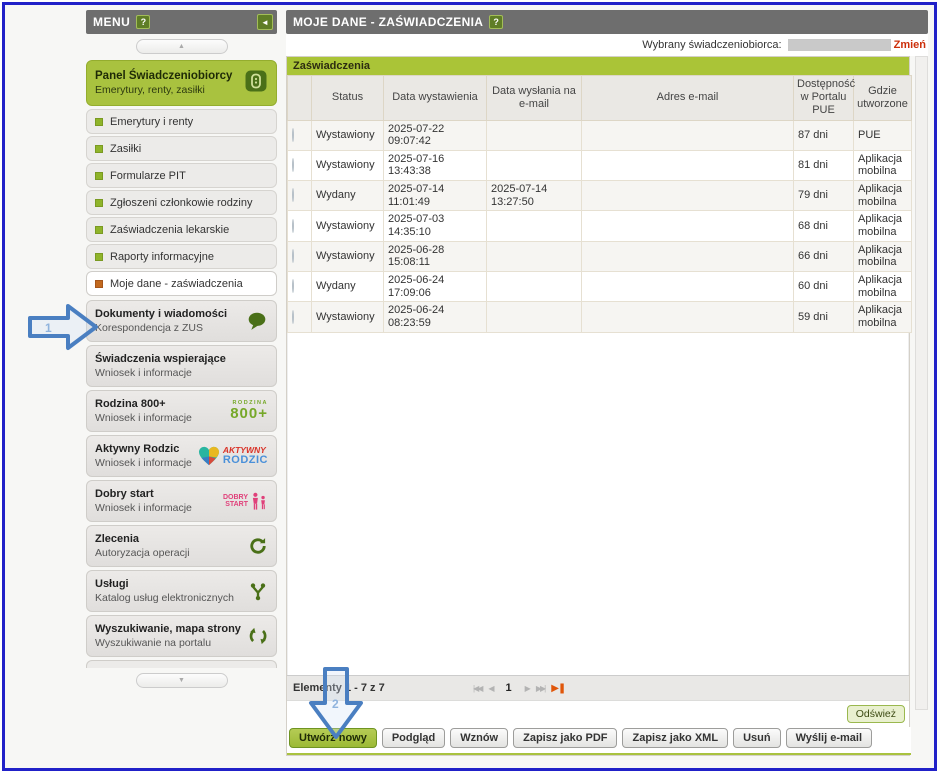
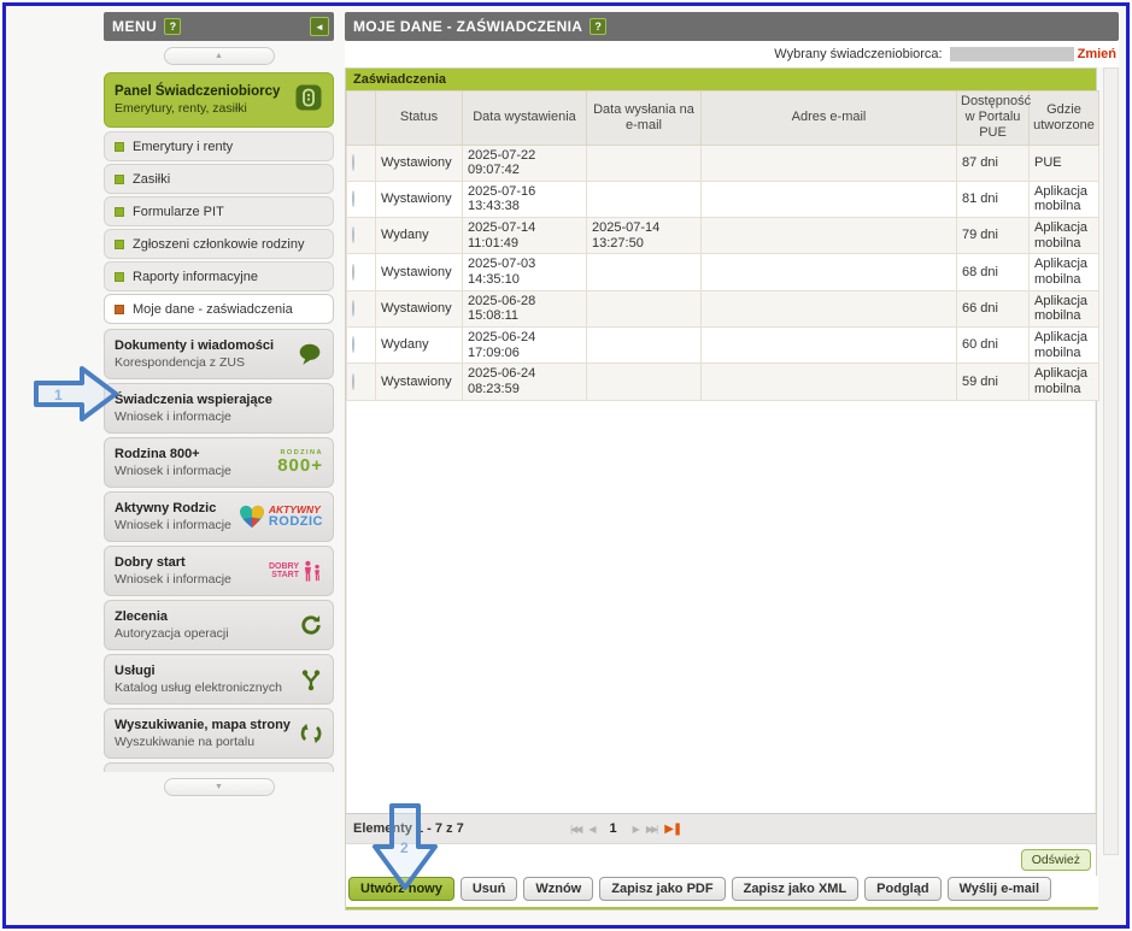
  MENU
  ?
  ◄
  Panel Świadczeniobiorcy
  Emerytury, renty, zasiłki
  Emerytury i renty
  Zasiłki
  Formularze PIT
  Zgłoszeni członkowie rodziny
- Zaświadczenia lekarskie
  Raporty informacyjne
  Moje dane - zaświadczenia
  Dokumenty i wiadomości
  Korespondencja z ZUS
  Świadczenia wspierające
  Wniosek i informacje
  Rodzina 800+
  Wniosek i informacje
  800+
  Aktywny Rodzic
  Wniosek i informacje
  AKTYWNY
  RODZIC
  Dobry start
  Wniosek i informacje
  Zlecenia
  Autoryzacja operacji
  Usługi
  Katalog usług elektronicznych
  Wyszukiwanie, mapa strony
  Wyszukiwanie na portalu
  MOJE DANE - ZAŚWIADCZENIA
  ?
  Wybrany świadczeniobiorca:
  Zmień
  Zaświadczenia
  	Status	Data wystawienia	Data wysłania na e-mail	Adres e-mail	Dostępność w Portalu PUE	Gdzie utworzone
  	Wystawiony	2025-07-22 09:07:42			87 dni	PUE
  	Wystawiony	2025-07-16 13:43:38			81 dni	Aplikacja mobilna
  	Wydany	2025-07-14 11:01:49	2025-07-14 13:27:50		79 dni	Aplikacja mobilna
  	Wystawiony	2025-07-03 14:35:10			68 dni	Aplikacja mobilna
  	Wystawiony	2025-06-28 15:08:11			66 dni	Aplikacja mobilna
  	Wydany	2025-06-24 17:09:06			60 dni	Aplikacja mobilna
  	Wystawiony	2025-06-24 08:23:59			59 dni	Aplikacja mobilna
  Elementy 1 - 7 z 7
  |◀◀
  ◀
  1
  ▶
  ▶▶|
  ▶❚
  Odśwież
  Utwórz nowy
- Podgląd
+ Usuń
  Wznów
  Zapisz jako PDF
  Zapisz jako XML
- Usuń
+ Podgląd
  Wyślij e-mail
  1
  2
